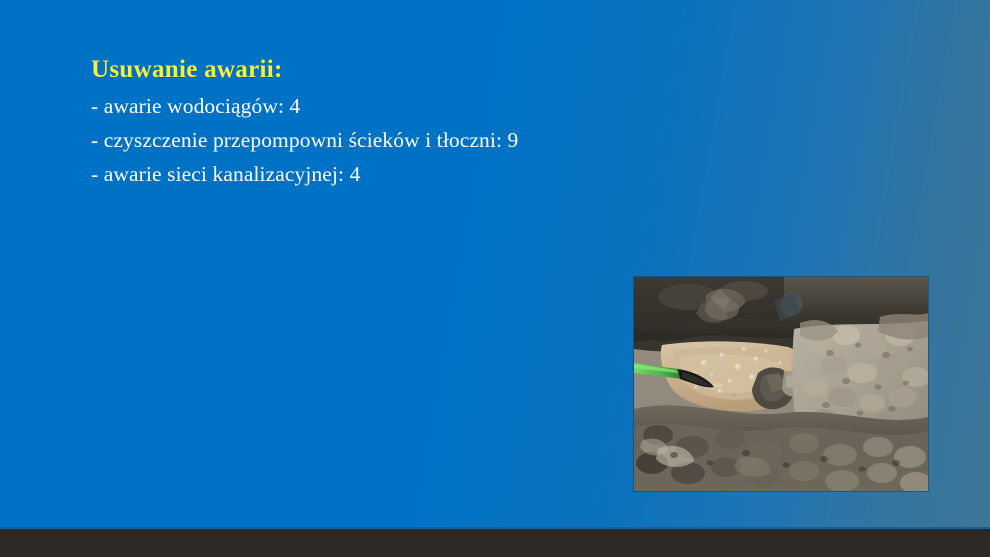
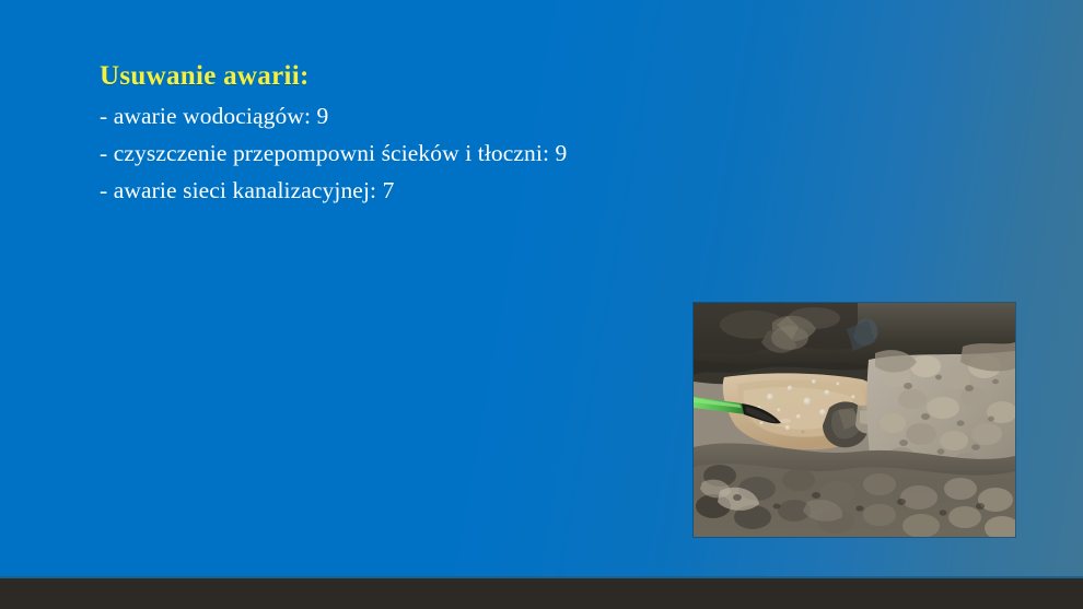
  Usuwanie awarii:
- - awarie wodociągów: 4
+ - awarie wodociągów: 9
  - czyszczenie przepompowni ścieków i tłoczni: 9
- - awarie sieci kanalizacyjnej: 4
+ - awarie sieci kanalizacyjnej: 7
